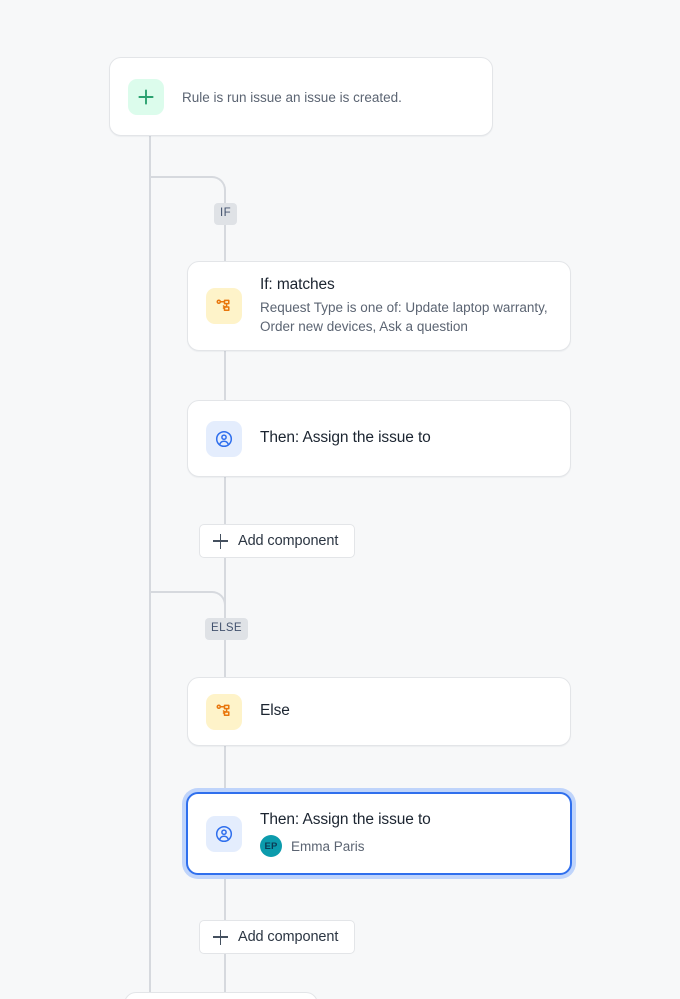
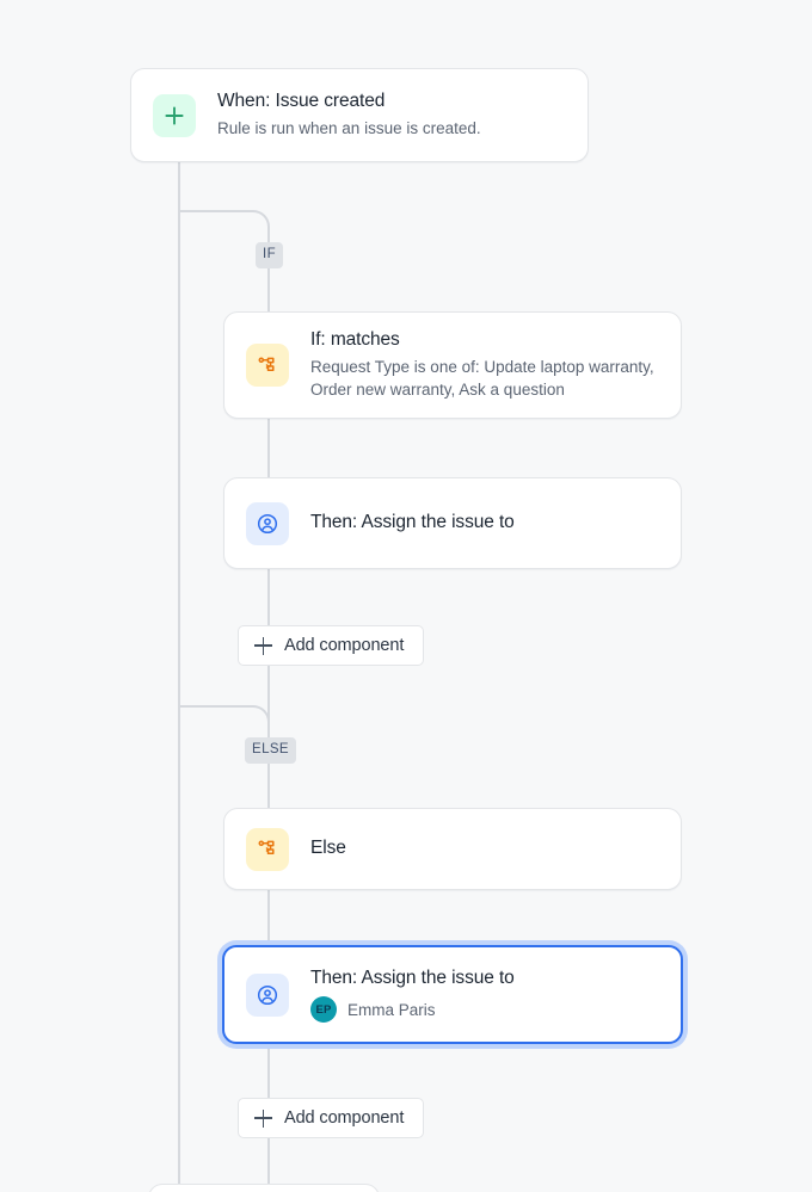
+ When: Issue created
- Rule is run issue an issue is created.
+ Rule is run when an issue is created.
  IF
  If: matches
- Request Type is one of: Update laptop warranty, Order new devices, Ask a question
+ Request Type is one of: Update laptop warranty, Order new warranty, Ask a question
  Then: Assign the issue to
  Add component
  ELSE
  Else
  Then: Assign the issue to
  EP
  Emma Paris
  Add component
